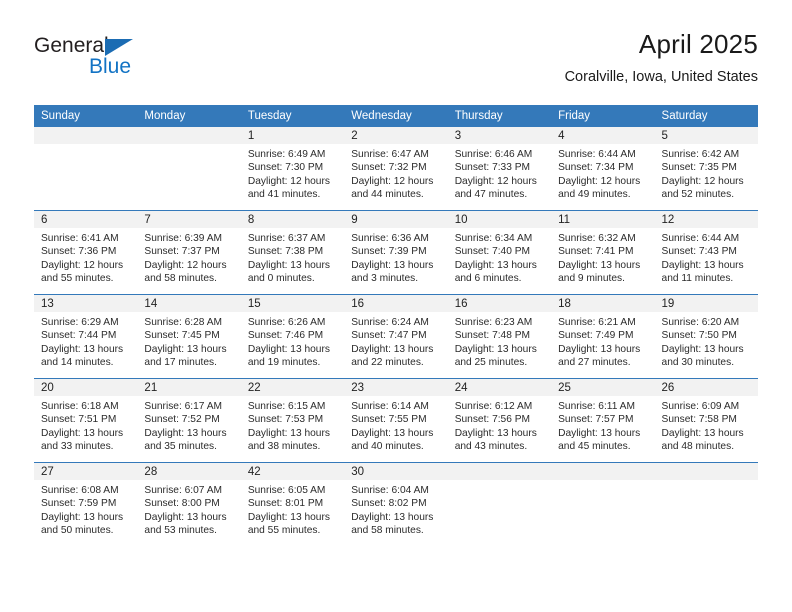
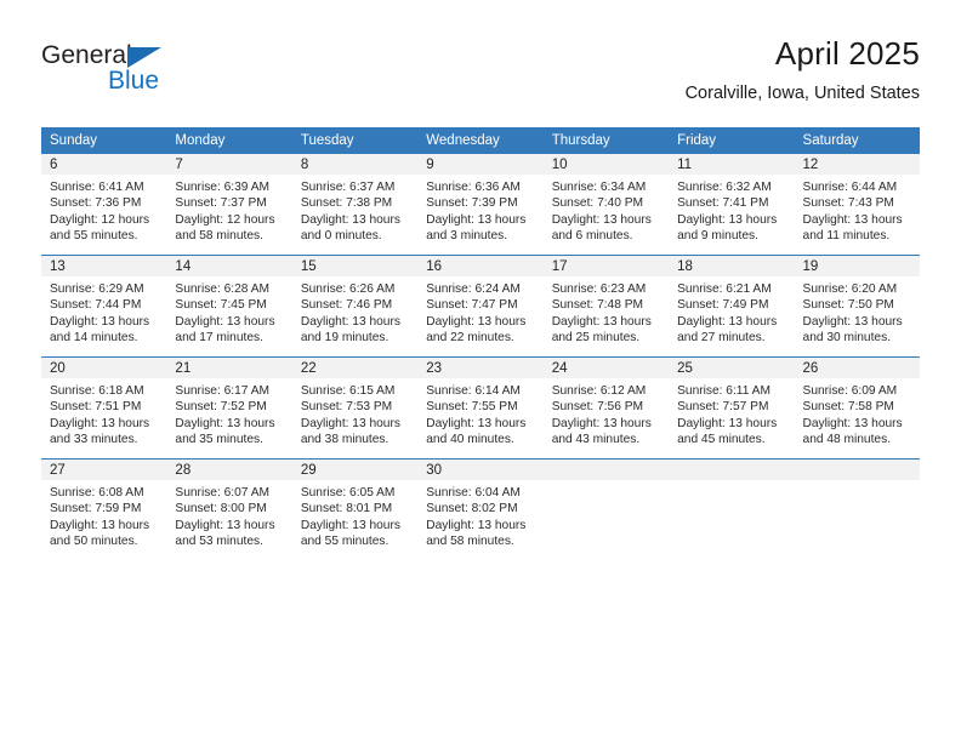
  General
  Blue
  April 2025
  Coralville, Iowa, United States
  Sunday	Monday	Tuesday	Wednesday	Thursday	Friday	Saturday
- 		1 Sunrise: 6:49 AM Sunset: 7:30 PM Daylight: 12 hours and 41 minutes.	2 Sunrise: 6:47 AM Sunset: 7:32 PM Daylight: 12 hours and 44 minutes.	3 Sunrise: 6:46 AM Sunset: 7:33 PM Daylight: 12 hours and 47 minutes.	4 Sunrise: 6:44 AM Sunset: 7:34 PM Daylight: 12 hours and 49 minutes.	5 Sunrise: 6:42 AM Sunset: 7:35 PM Daylight: 12 hours and 52 minutes.
  6 Sunrise: 6:41 AM Sunset: 7:36 PM Daylight: 12 hours and 55 minutes.	7 Sunrise: 6:39 AM Sunset: 7:37 PM Daylight: 12 hours and 58 minutes.	8 Sunrise: 6:37 AM Sunset: 7:38 PM Daylight: 13 hours and 0 minutes.	9 Sunrise: 6:36 AM Sunset: 7:39 PM Daylight: 13 hours and 3 minutes.	10 Sunrise: 6:34 AM Sunset: 7:40 PM Daylight: 13 hours and 6 minutes.	11 Sunrise: 6:32 AM Sunset: 7:41 PM Daylight: 13 hours and 9 minutes.	12 Sunrise: 6:44 AM Sunset: 7:43 PM Daylight: 13 hours and 11 minutes.
- 13 Sunrise: 6:29 AM Sunset: 7:44 PM Daylight: 13 hours and 14 minutes.	14 Sunrise: 6:28 AM Sunset: 7:45 PM Daylight: 13 hours and 17 minutes.	15 Sunrise: 6:26 AM Sunset: 7:46 PM Daylight: 13 hours and 19 minutes.	16 Sunrise: 6:24 AM Sunset: 7:47 PM Daylight: 13 hours and 22 minutes.	16 Sunrise: 6:23 AM Sunset: 7:48 PM Daylight: 13 hours and 25 minutes.	18 Sunrise: 6:21 AM Sunset: 7:49 PM Daylight: 13 hours and 27 minutes.	19 Sunrise: 6:20 AM Sunset: 7:50 PM Daylight: 13 hours and 30 minutes.
+ 13 Sunrise: 6:29 AM Sunset: 7:44 PM Daylight: 13 hours and 14 minutes.	14 Sunrise: 6:28 AM Sunset: 7:45 PM Daylight: 13 hours and 17 minutes.	15 Sunrise: 6:26 AM Sunset: 7:46 PM Daylight: 13 hours and 19 minutes.	16 Sunrise: 6:24 AM Sunset: 7:47 PM Daylight: 13 hours and 22 minutes.	17 Sunrise: 6:23 AM Sunset: 7:48 PM Daylight: 13 hours and 25 minutes.	18 Sunrise: 6:21 AM Sunset: 7:49 PM Daylight: 13 hours and 27 minutes.	19 Sunrise: 6:20 AM Sunset: 7:50 PM Daylight: 13 hours and 30 minutes.
  20 Sunrise: 6:18 AM Sunset: 7:51 PM Daylight: 13 hours and 33 minutes.	21 Sunrise: 6:17 AM Sunset: 7:52 PM Daylight: 13 hours and 35 minutes.	22 Sunrise: 6:15 AM Sunset: 7:53 PM Daylight: 13 hours and 38 minutes.	23 Sunrise: 6:14 AM Sunset: 7:55 PM Daylight: 13 hours and 40 minutes.	24 Sunrise: 6:12 AM Sunset: 7:56 PM Daylight: 13 hours and 43 minutes.	25 Sunrise: 6:11 AM Sunset: 7:57 PM Daylight: 13 hours and 45 minutes.	26 Sunrise: 6:09 AM Sunset: 7:58 PM Daylight: 13 hours and 48 minutes.
- 27 Sunrise: 6:08 AM Sunset: 7:59 PM Daylight: 13 hours and 50 minutes.	28 Sunrise: 6:07 AM Sunset: 8:00 PM Daylight: 13 hours and 53 minutes.	42 Sunrise: 6:05 AM Sunset: 8:01 PM Daylight: 13 hours and 55 minutes.	30 Sunrise: 6:04 AM Sunset: 8:02 PM Daylight: 13 hours and 58 minutes.
+ 27 Sunrise: 6:08 AM Sunset: 7:59 PM Daylight: 13 hours and 50 minutes.	28 Sunrise: 6:07 AM Sunset: 8:00 PM Daylight: 13 hours and 53 minutes.	29 Sunrise: 6:05 AM Sunset: 8:01 PM Daylight: 13 hours and 55 minutes.	30 Sunrise: 6:04 AM Sunset: 8:02 PM Daylight: 13 hours and 58 minutes.
